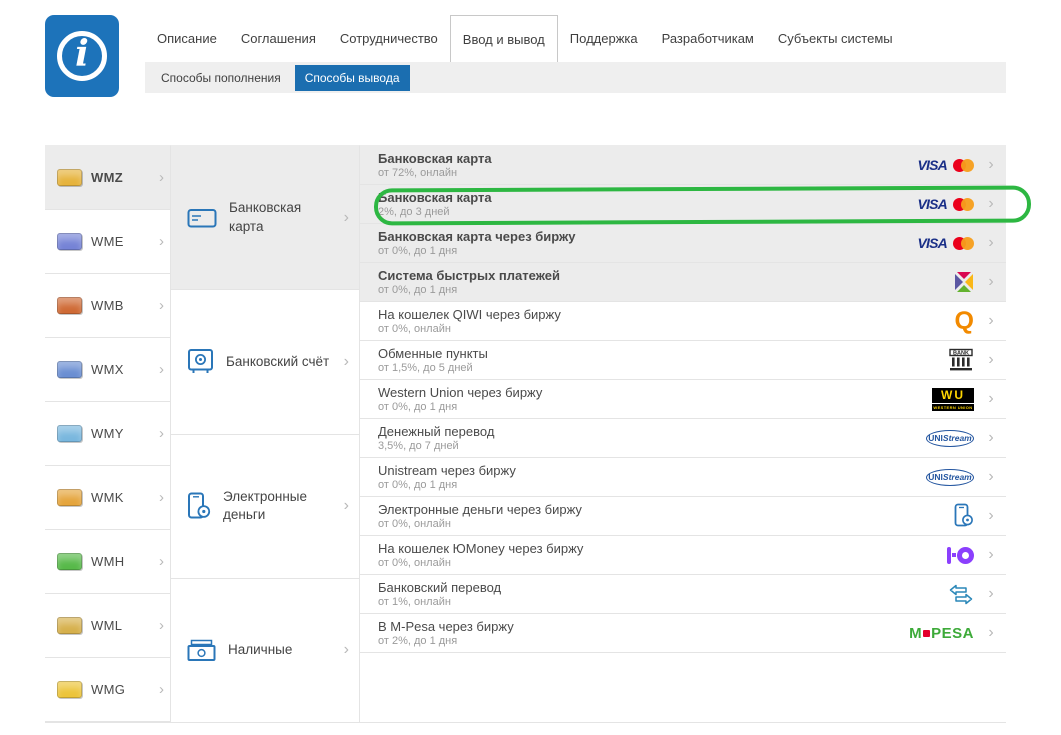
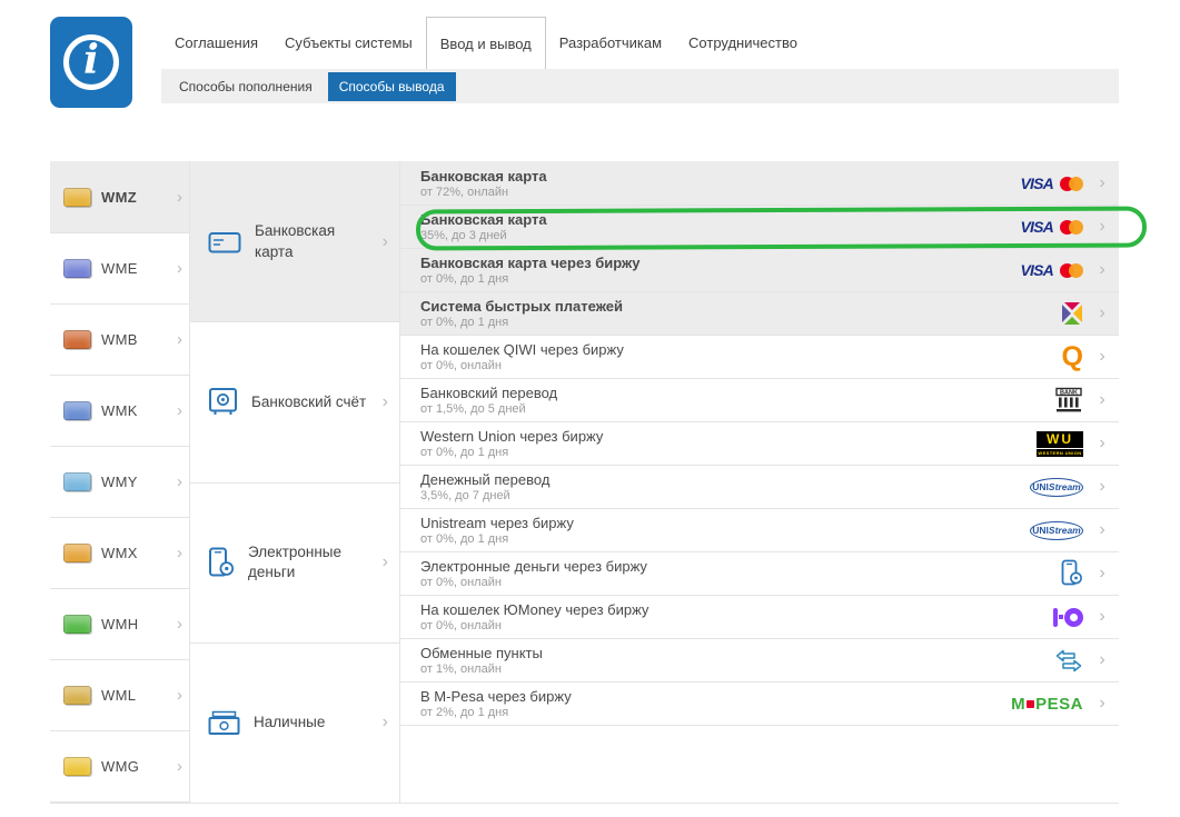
  i
- Описание
  Соглашения
- Сотрудничество
+ Субъекты системы
  Ввод и вывод
- Поддержка
  Разработчикам
- Субъекты системы
+ Сотрудничество
  Способы пополнения
  Способы вывода
  WMZ
  ›
  WME
  ›
  WMB
  ›
- WMX
+ WMK
  ›
  WMY
  ›
- WMK
+ WMX
  ›
  WMH
  ›
  WML
  ›
  WMG
  ›
  Банковская карта
  ›
  Банковский счёт
  ›
  Электронные деньги
  ›
  Наличные
  ›
  Банковская карта
  от 72%, онлайн
  VISA
  ›
  Банковская карта
- 2%, до 3 дней
+ 35%, до 3 дней
  VISA
  ›
  Банковская карта через биржу
  от 0%, до 1 дня
  VISA
  ›
  Система быстрых платежей
  от 0%, до 1 дня
  ›
  На кошелек QIWI через биржу
  от 0%, онлайн
  Q
  ›
- Обменные пункты
+ Банковский перевод
  от 1,5%, до 5 дней
  ›
  Western Union через биржу
  от 0%, до 1 дня
  WU
  ›
  Денежный перевод
  3,5%, до 7 дней
  UNI
  Stream
  ›
  Unistream через биржу
  от 0%, до 1 дня
  UNI
  Stream
  ›
  Электронные деньги через биржу
  от 0%, онлайн
  ›
  На кошелек ЮMoney через биржу
  от 0%, онлайн
  ›
- Банковский перевод
+ Обменные пункты
  от 1%, онлайн
  ›
  В M-Pesa через биржу
  от 2%, до 1 дня
  M PESA
  ›
